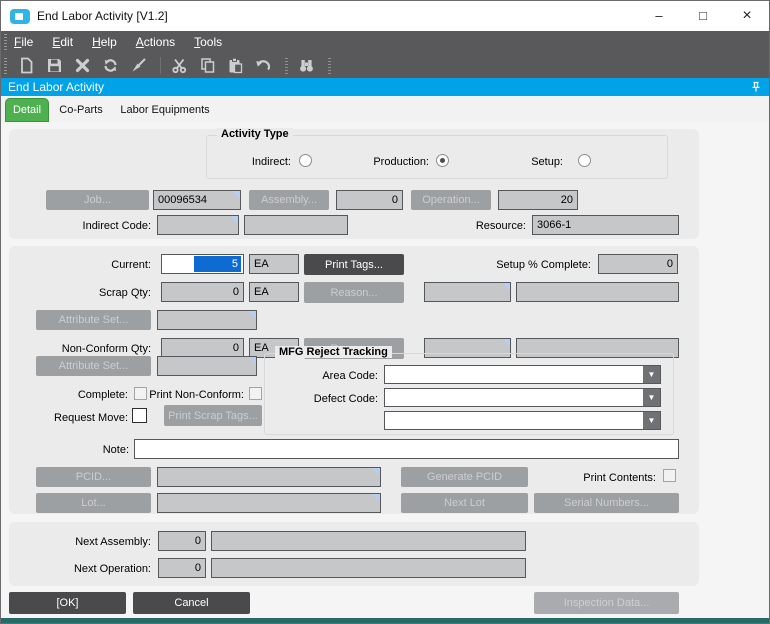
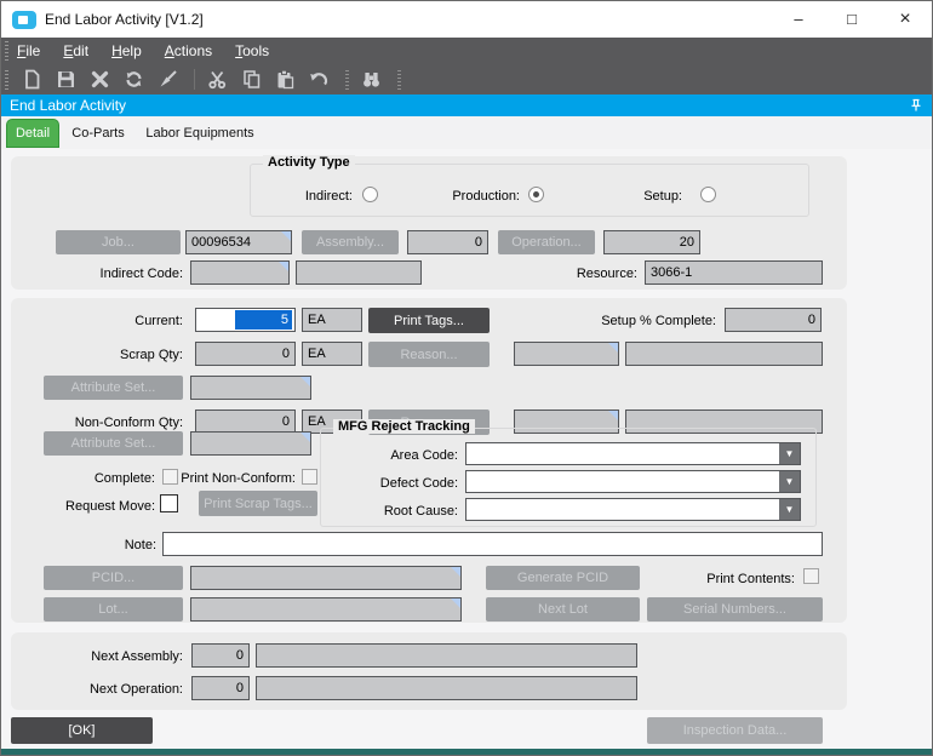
  End Labor Activity [V1.2]
  –
  □
  ×
  File
  Edit
  Help
  Actions
  Tools
  End Labor Activity
  Detail
  Co-Parts
  Labor Equipments
  Activity Type
  Indirect:
  Production:
  Setup:
  Job...
  00096534
  Assembly...
  0
  Operation...
  20
  Indirect Code:
  Resource:
  3066-1
  Current:
  5
  EA
  Print Tags...
  Setup % Complete:
  0
  Scrap Qty:
  0
  EA
  Reason...
  Attribute Set...
  Non-Conform Qty:
  0
  EA
  MFG Reject Tracking
  Area Code:
  ▼
  Defect Code:
  ▼
+ Root Cause:
  ▼
  Attribute Set...
  Complete:
  Print Non-Conform:
  Request Move:
  Print Scrap Tags...
  Note:
  PCID...
  Generate PCID
  Print Contents:
  Lot...
  Next Lot
  Serial Numbers...
  Next Assembly:
  0
  Next Operation:
  0
  [OK]
- Cancel
  Inspection Data...
